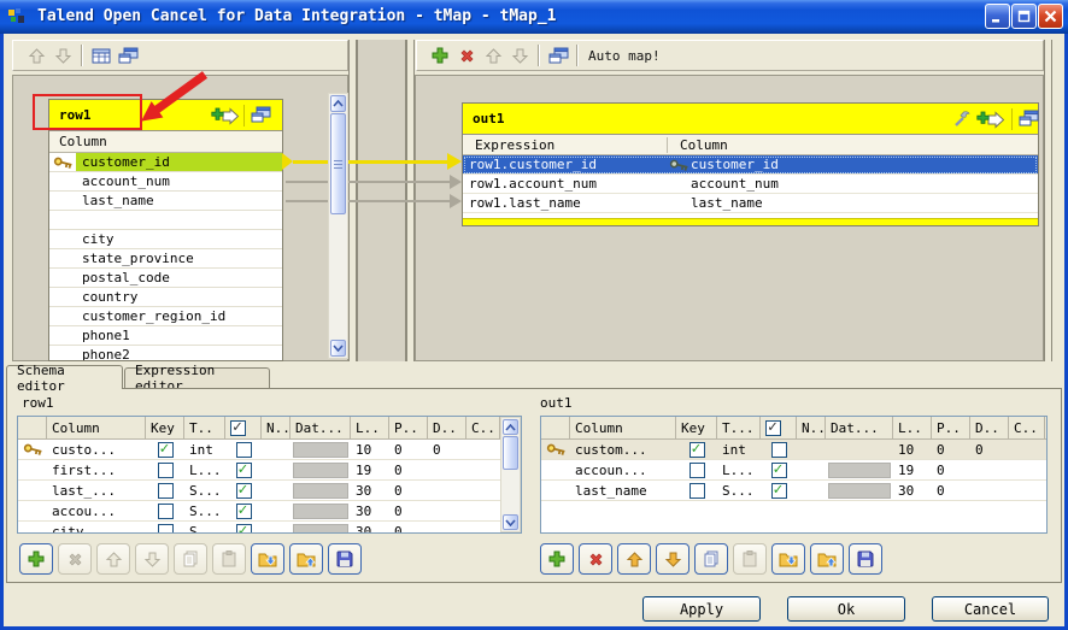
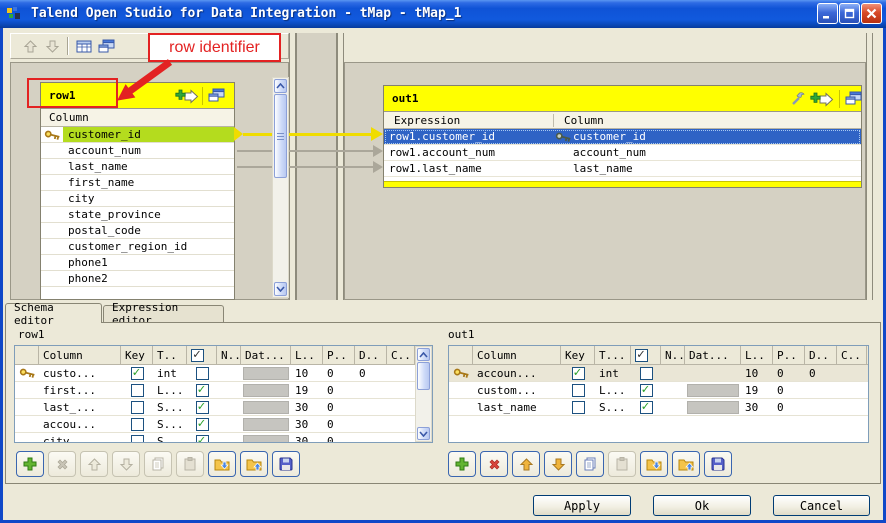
- Talend Open Cancel for Data Integration - tMap - tMap_1
+ Talend Open Studio for Data Integration - tMap - tMap_1
- Auto map!
  row1
  Column
  customer_id
  account_num
  last_name
+ first_name
  city
  state_province
  postal_code
- country
  customer_region_id
  phone1
  phone2
  out1
  Expression
  Column
  row1.customer_id
  customer_id
  row1.account_num
  account_num
  row1.last_name
  last_name
+ row identifier
  Schema editor
  Expression editor
  row1
  out1
  Column
  Key
  T..
  N..
  Dat...
  L..
  P..
  D..
  C..
  custo...
  int
  10
  0
  0
  first...
  L...
  19
  0
  last_...
  S...
  30
  0
  accou...
  S...
  30
  0
  city
  S
  30
  0
  Column
  Key
  T...
  N..
  Dat...
  L..
  P..
  D..
  C..
- custom...
+ accoun...
  int
  10
  0
  0
- accoun...
+ custom...
  L...
  19
  0
  last_name
  S...
  30
  0
  Apply
  Ok
  Cancel
